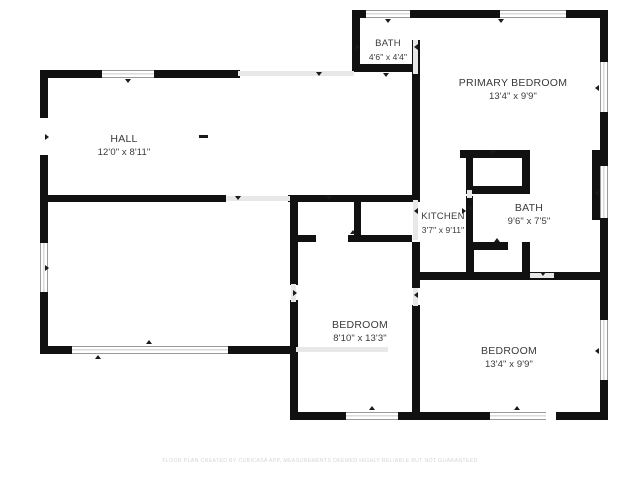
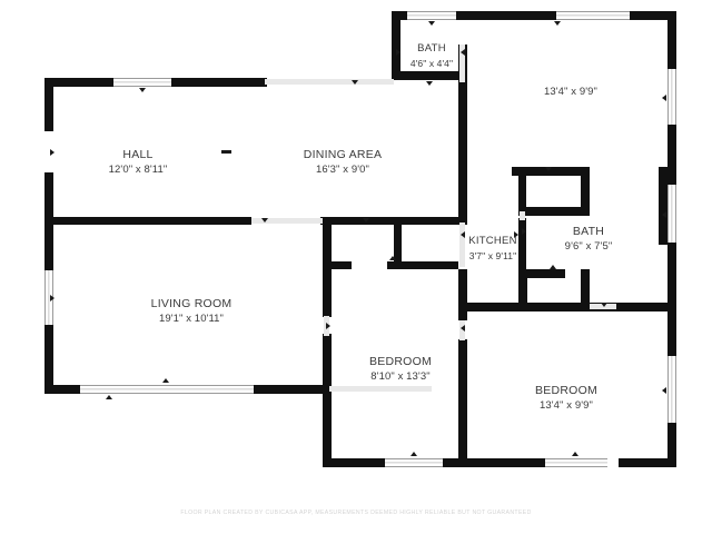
  BATH
  4'6" x 4'4"
- PRIMARY BEDROOM
  13'4" x 9'9"
  HALL
  12'0" x 8'11"
+ DINING AREA
+ 16'3" x 9'0"
  BATH
  9'6" x 7'5"
  KITCHEN
  3'7" x 9'11"
+ LIVING ROOM
+ 19'1" x 10'11"
  BEDROOM
  8'10" x 13'3"
  BEDROOM
  13'4" x 9'9"
